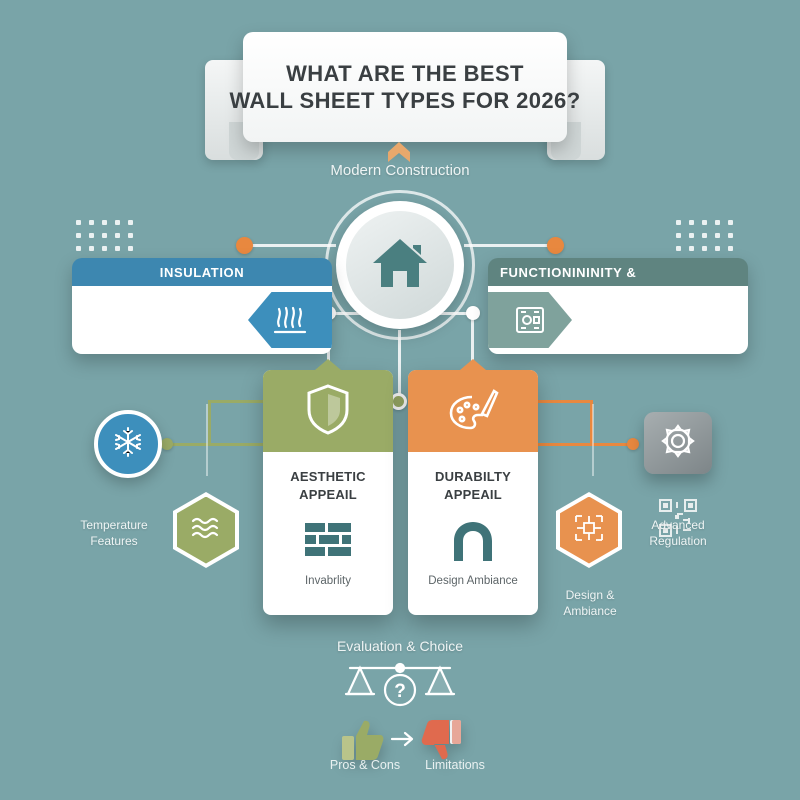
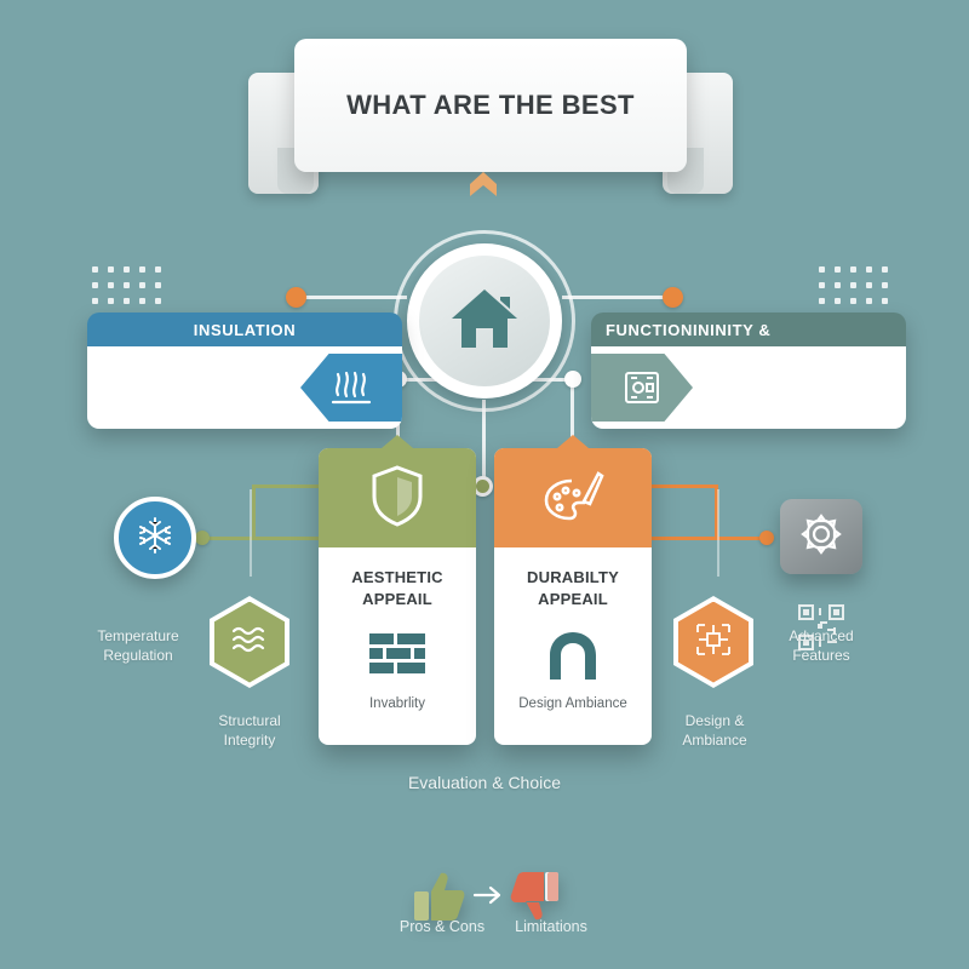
  WHAT ARE THE BEST
- WALL SHEET TYPES FOR 2026?
- Modern Construction
  INSULATION
  FUNCTIONININITY &
  AESTHETIC
  APPEAIL
  Invabrlity
  DURABILTY
  APPEAIL
  Design Ambiance
  Temperature
- Features
+ Regulation
+ Structural
+ Integrity
  Design &
  Ambiance
  Advanced
- Regulation
+ Features
  Evaluation & Choice
- ?
  Pros & Cons
  Limitations
